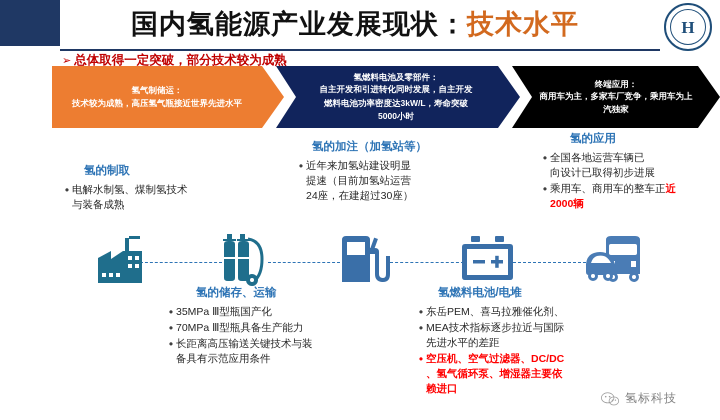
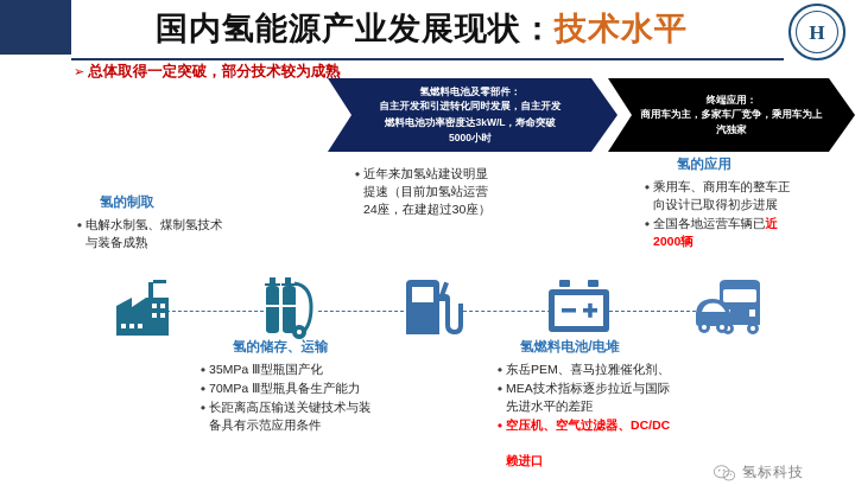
  国内氢能源产业发展现状：
  技术水平
  H
  ➢ 总体取得一定突破，部分技术较为成熟
- 氢气制储运：
- 技术较为成熟，高压氢气瓶接近世界先进水平
  氢燃料电池及零部件：
  自主开发和引进转化同时发展，自主开发
  燃料电池功率密度达3kW/L，寿命突破
  5000小时
  终端应用：
  商用车为主，多家车厂竞争，乘用车为上
  汽独家
  氢的制取
  •
  电解水制氢、煤制氢技术
  与装备成熟
- 氢的加注（加氢站等）
  •
  近年来加氢站建设明显
  提速（目前加氢站运营
  24座，在建超过30座）
  氢的应用
  •
- 全国各地运营车辆已
+ 乘用车、商用车的整车正
  向设计已取得初步进展
  •
- 乘用车、商用车的整车正近
+ 全国各地运营车辆已近
  2000辆
  氢的储存、运输
  •
  35MPa Ⅲ型瓶国产化
  •
  70MPa Ⅲ型瓶具备生产能力
  •
  长距离高压输送关键技术与装
  备具有示范应用条件
  氢燃料电池/电堆
  •
  东岳PEM、喜马拉雅催化剂、
  •
  MEA技术指标逐步拉近与国际
  先进水平的差距
  •
  空压机、空气过滤器、DC/DC
- 、氢气循环泵、增湿器主要依
  赖进口
  氢标科技
